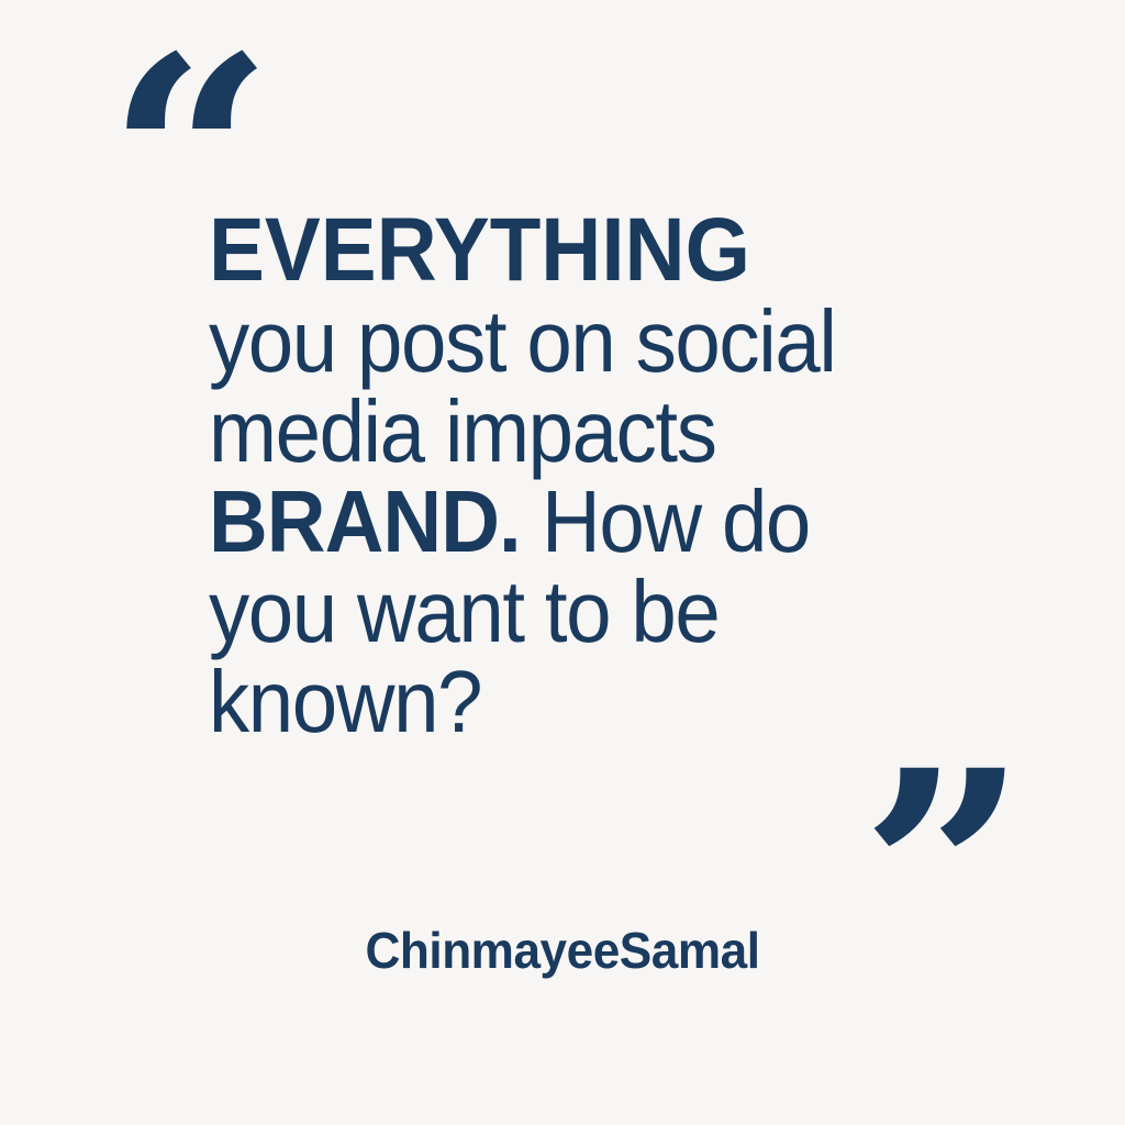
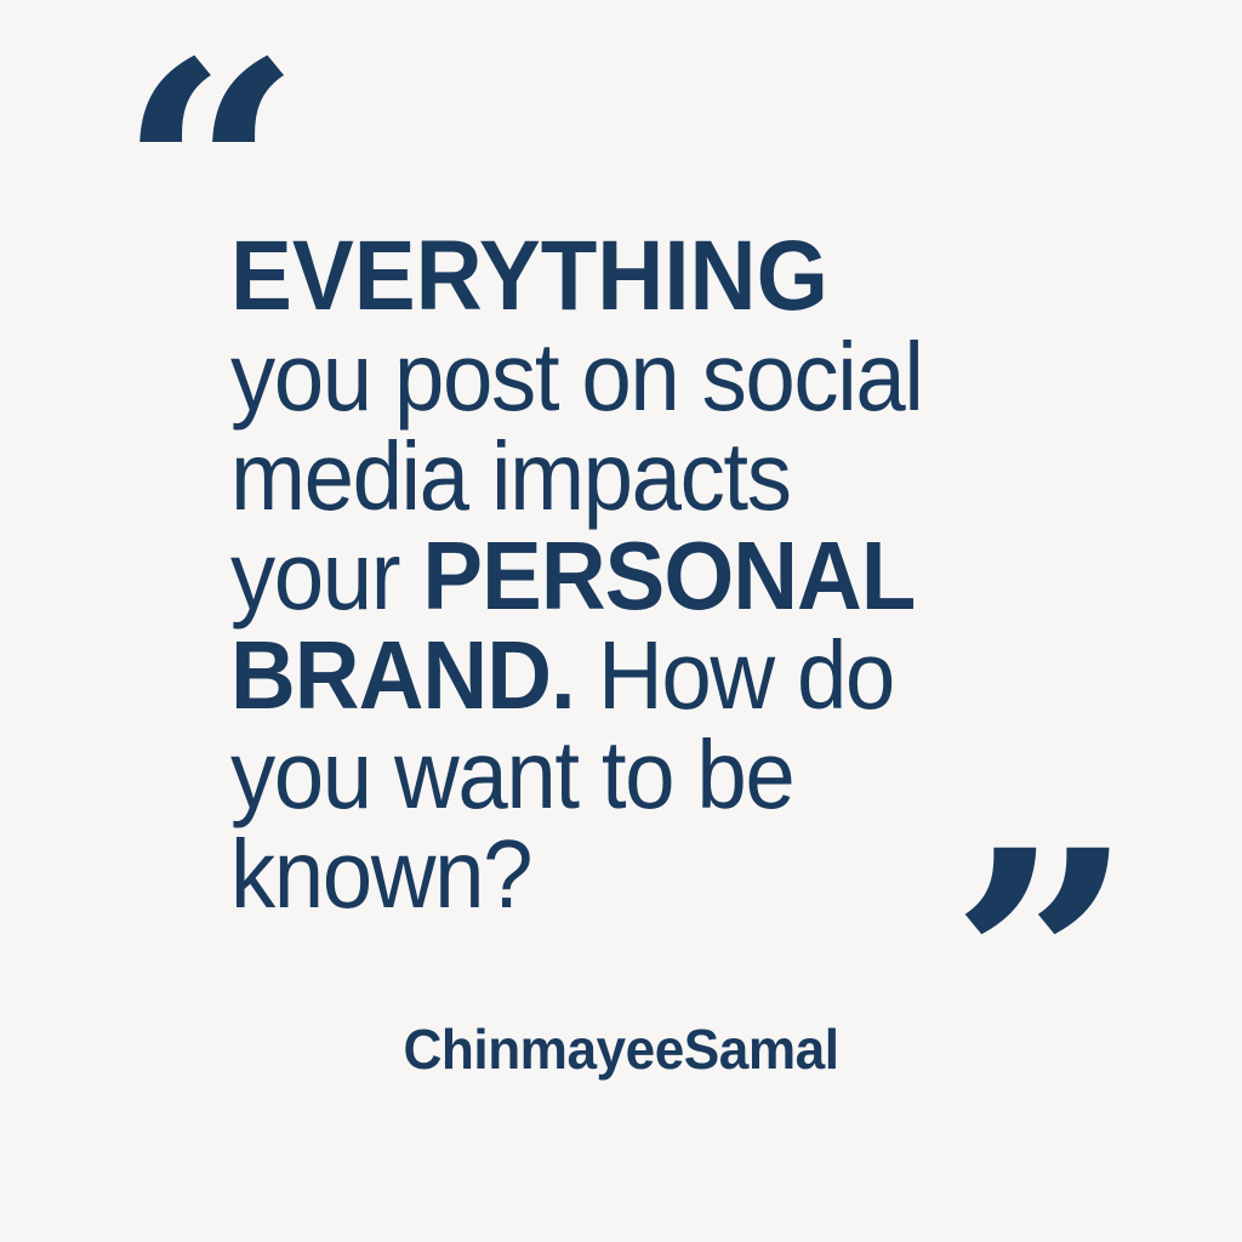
  “
  EVERYTHING
  you post on social
  media impacts
+ your PERSONAL
  BRAND. How do
  you want to be
  known?
  ”
  ChinmayeeSamal
